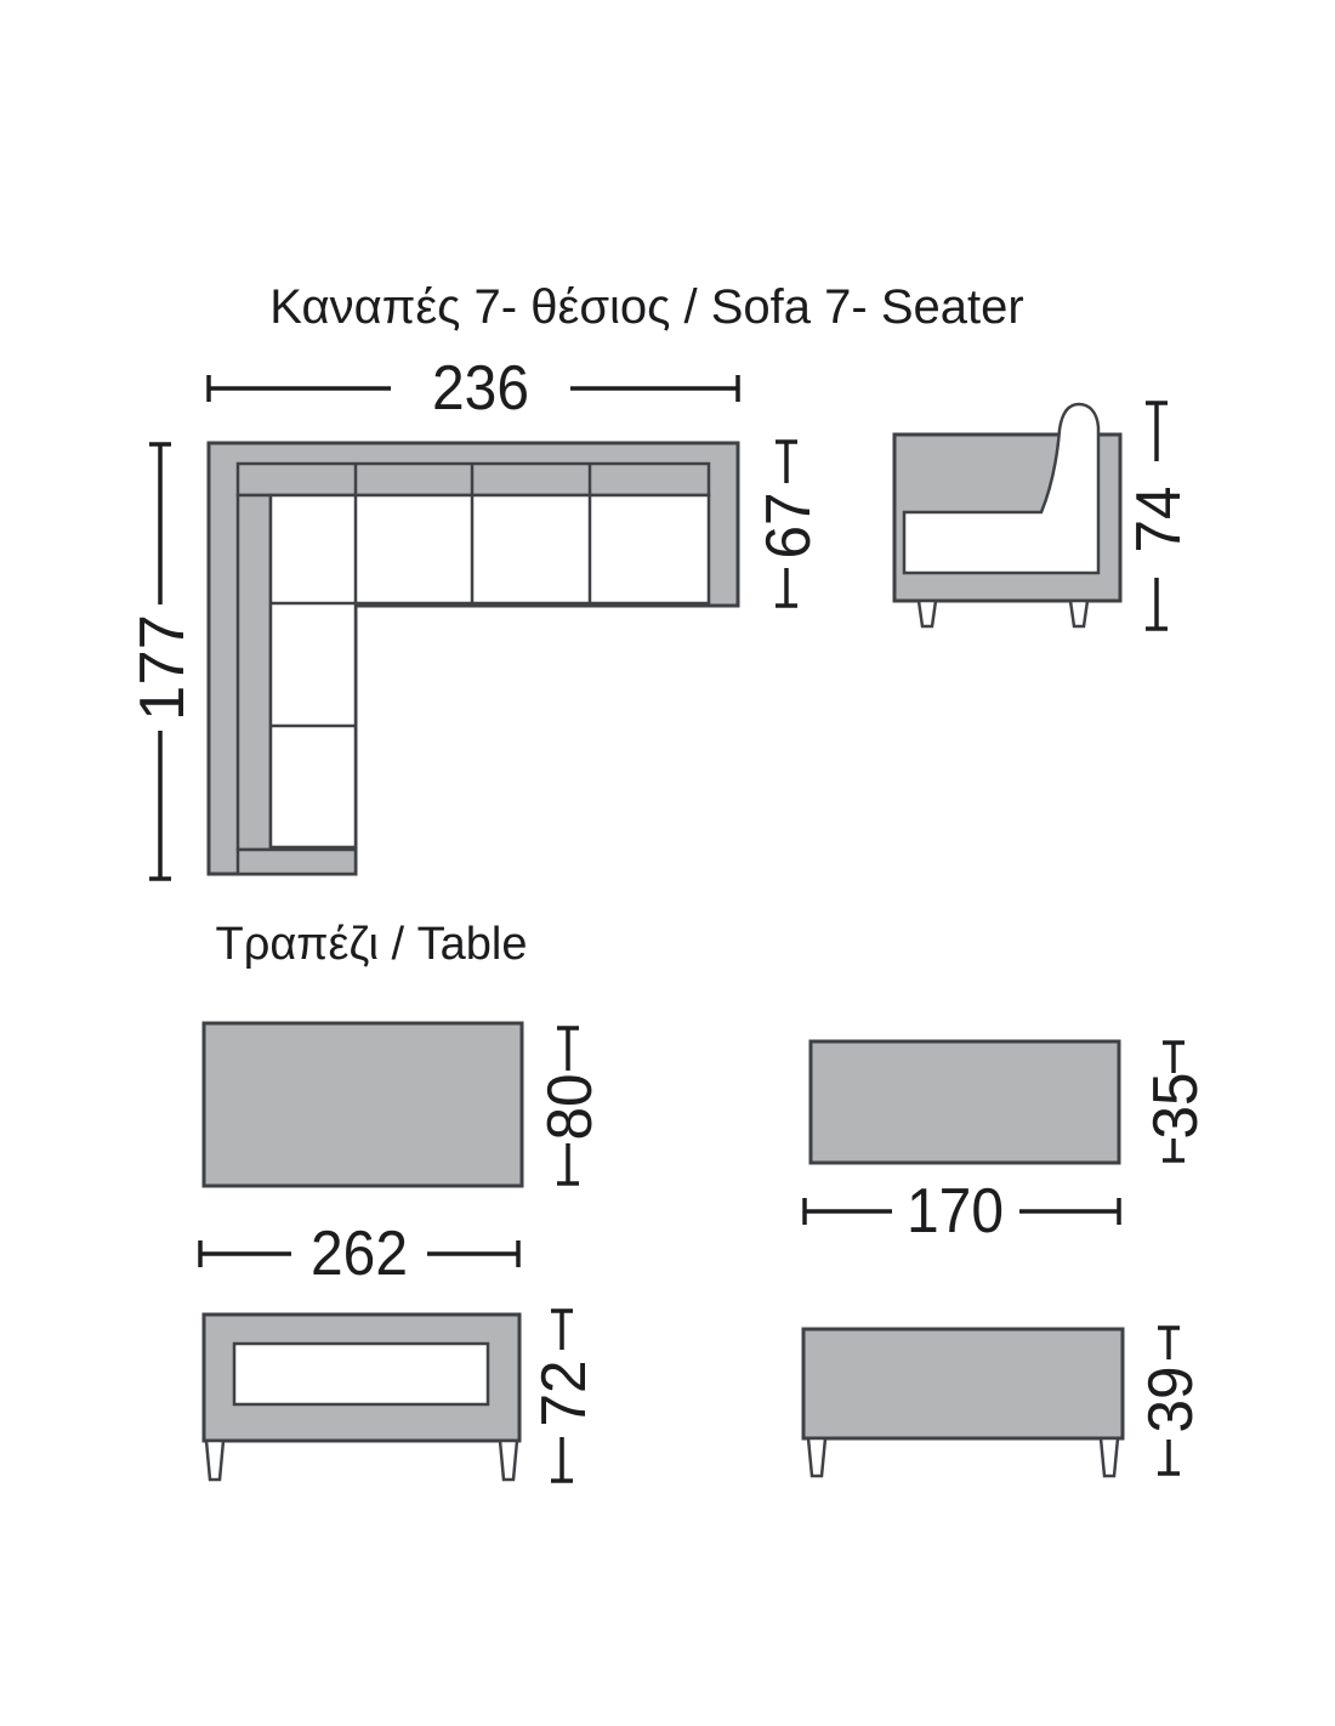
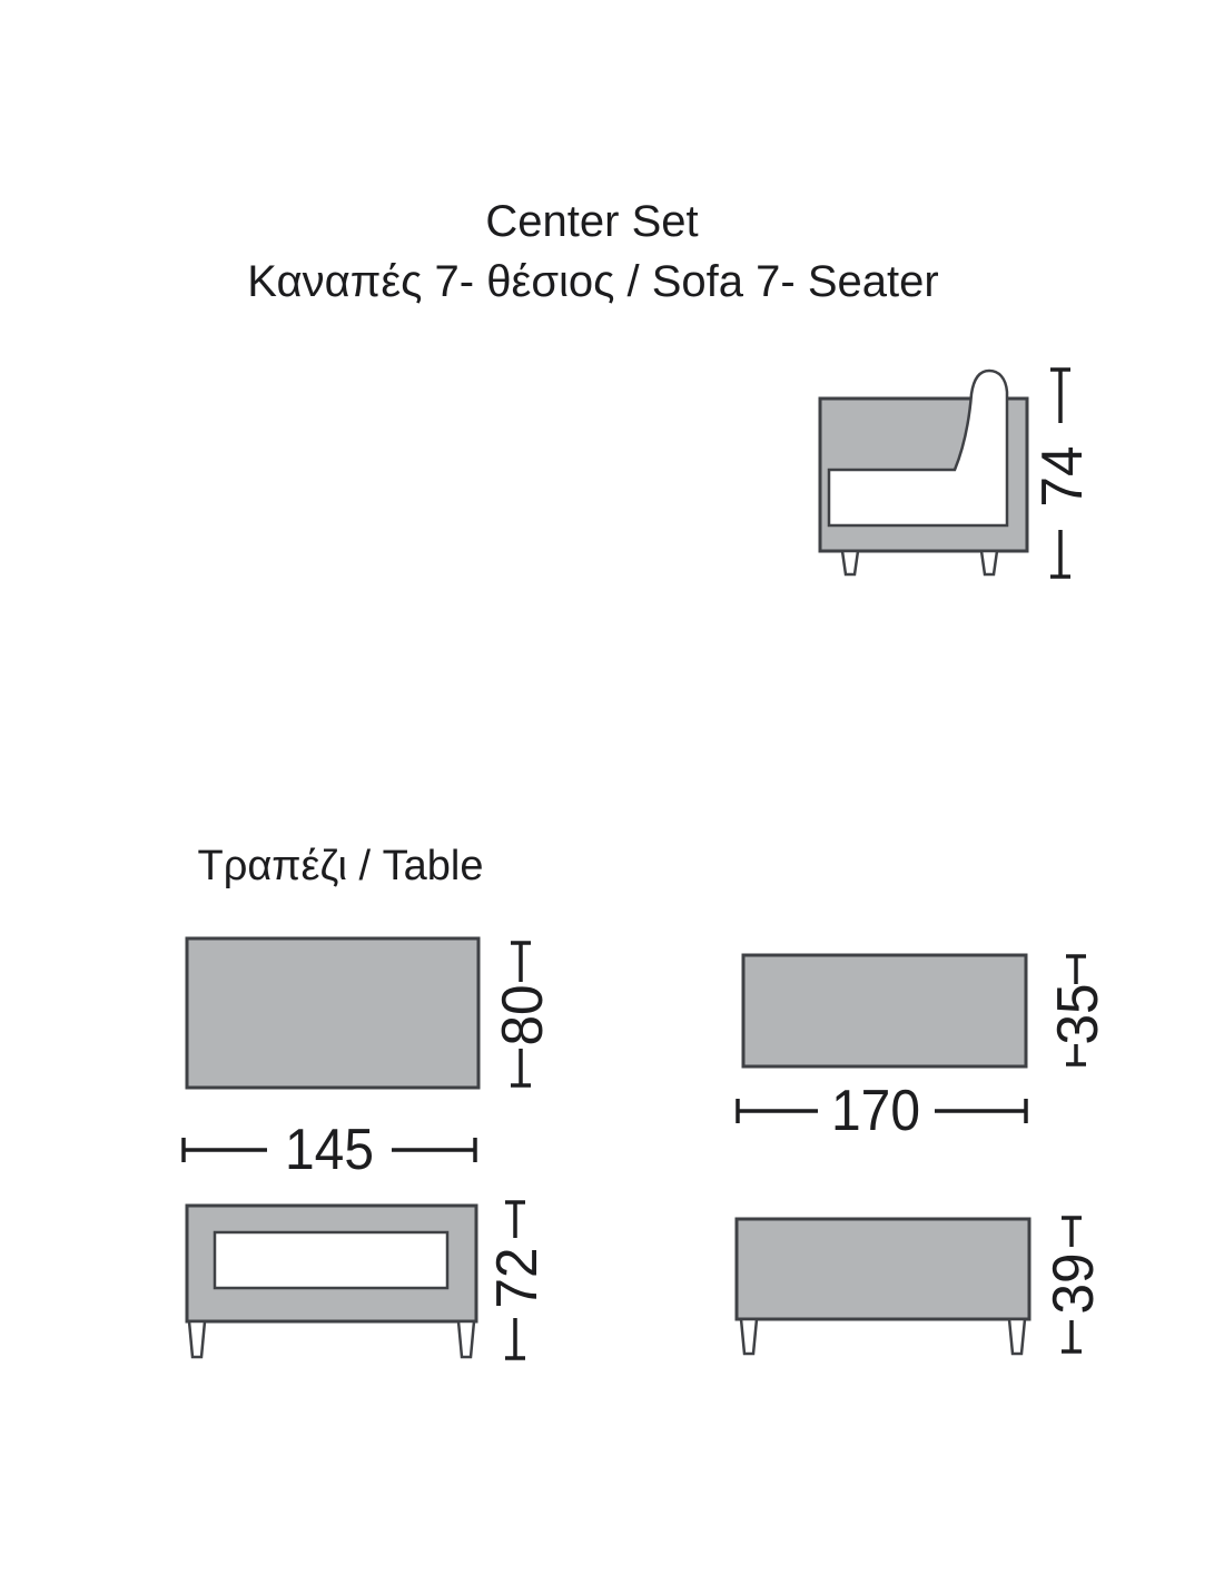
+ Center Set
  Καναπές 7- θέσιος / Sofa 7- Seater
- 236
  Τραπέζι / Table
- 262
+ 145
  170
